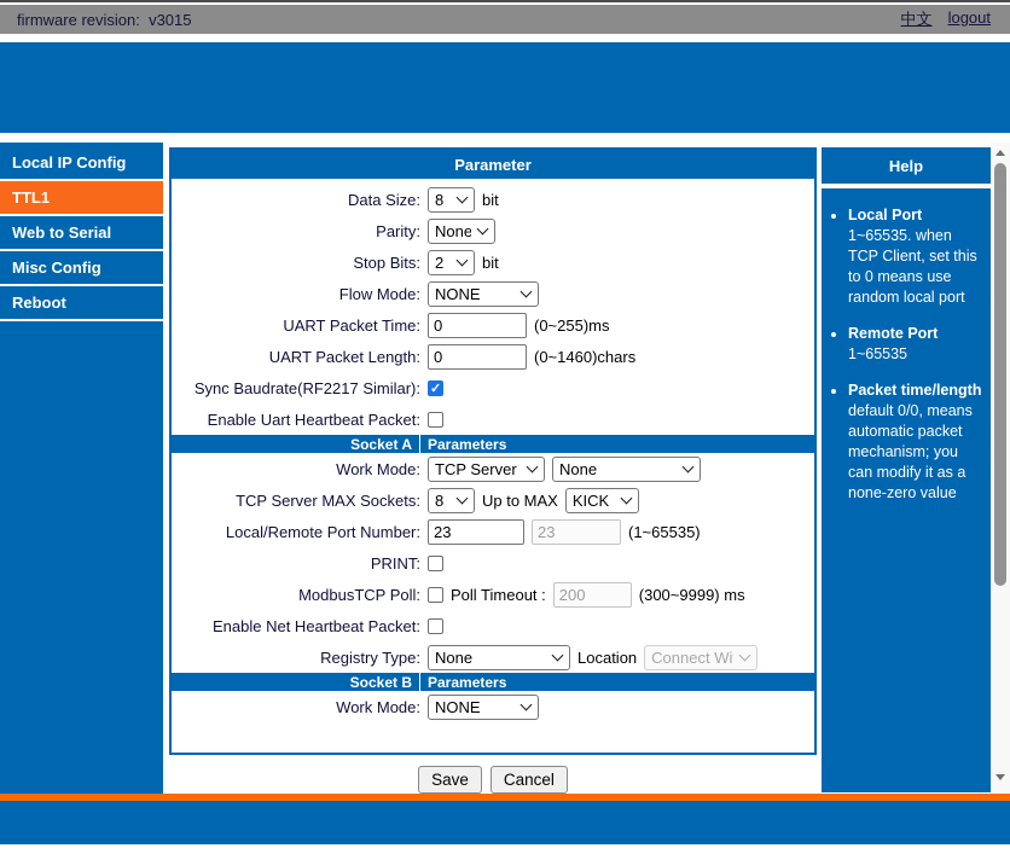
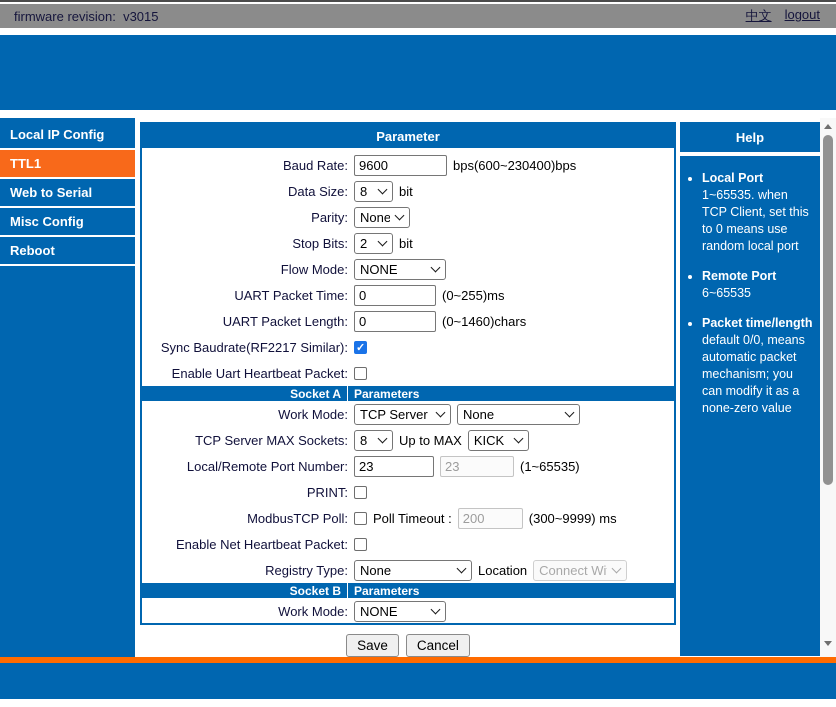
  firmware revision: v3015
  中文
  logout
  Local IP Config
  TTL1
  Web to Serial
  Misc Config
  Reboot
  Parameter
+ Baud Rate:
+ 9600
+ bps(600~230400)bps
  Data Size:
  8
  bit
  Parity:
  None
  Stop Bits:
  2
  bit
  Flow Mode:
  NONE
  UART Packet Time:
  0
  (0~255)ms
  UART Packet Length:
  0
  (0~1460)chars
  Sync Baudrate(RF2217 Similar):
  Enable Uart Heartbeat Packet:
  Socket A
  Parameters
  Work Mode:
  TCP Server
  None
  TCP Server MAX Sockets:
  8
  Up to MAX
  KICK
  Local/Remote Port Number:
  23
  23
  (1~65535)
  PRINT:
  ModbusTCP Poll:
  Poll Timeout :
  200
  (300~9999) ms
  Enable Net Heartbeat Packet:
  Registry Type:
  None
  Location
  Connect Wi
  Socket B
  Parameters
  Work Mode:
  NONE
  Save
  Cancel
  Help
  Local Port
  1~65535. when TCP Client, set this to 0 means use random local port
  Remote Port
- 1~65535
+ 6~65535
  Packet time/length
  default 0/0, means automatic packet mechanism; you can modify it as a none-zero value
